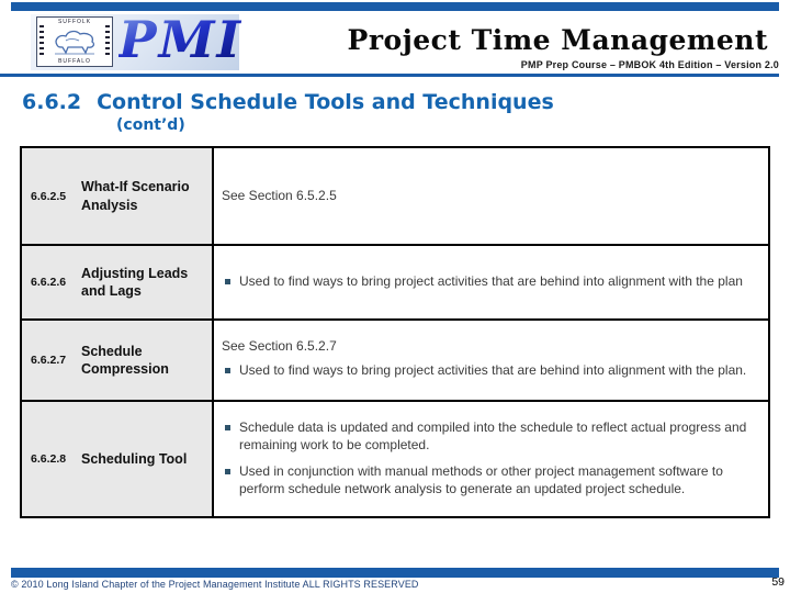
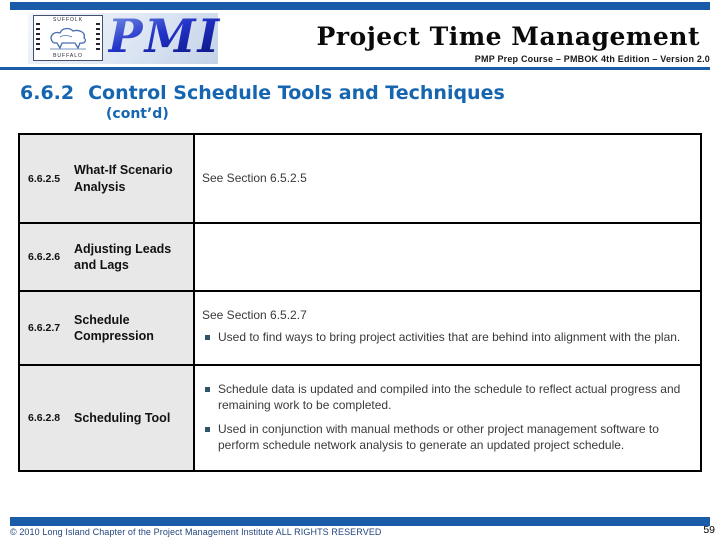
  PMI
  Project Time Management
  PMP Prep Course – PMBOK 4th Edition – Version 2.0
  6.6.2 Control Schedule Tools and Techniques
  (cont’d)
  6.6.2.5
  What-If Scenario Analysis
  See Section 6.5.2.5
  6.6.2.6
  Adjusting Leads and Lags
- Used to find ways to bring project activities that are behind into alignment with the plan
  6.6.2.7
  Schedule Compression
  See Section 6.5.2.7
  Used to find ways to bring project activities that are behind into alignment with the plan.
  6.6.2.8
  Scheduling Tool
  Schedule data is updated and compiled into the schedule to reflect actual progress and remaining work to be completed.
  Used in conjunction with manual methods or other project management software to perform schedule network analysis to generate an updated project schedule.
  © 2010 Long Island Chapter of the Project Management Institute ALL RIGHTS RESERVED
  59
